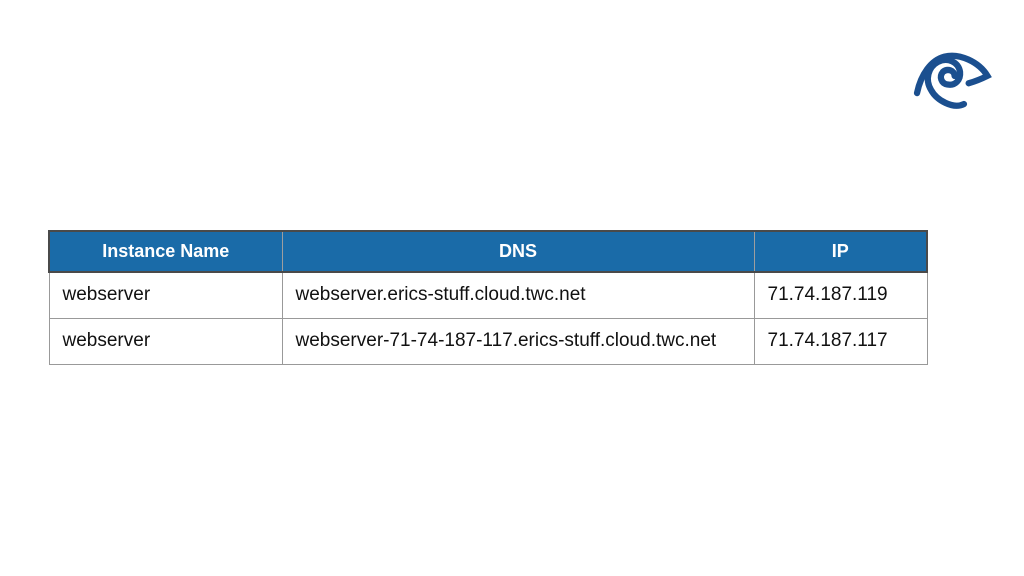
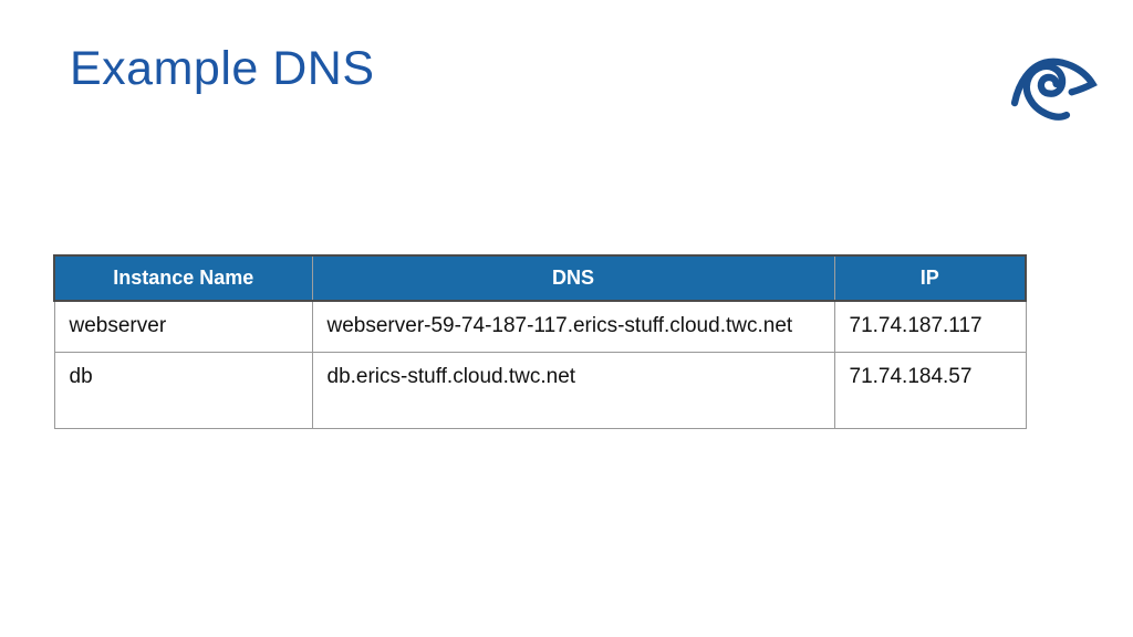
+ Example DNS
  Instance Name	DNS	IP
- webserver	webserver.erics-stuff.cloud.twc.net	71.74.187.119
- webserver	webserver-71-74-187-117.erics-stuff.cloud.twc.net	71.74.187.117
+ webserver	webserver-59-74-187-117.erics-stuff.cloud.twc.net	71.74.187.117
+ db	db.erics-stuff.cloud.twc.net	71.74.184.57
